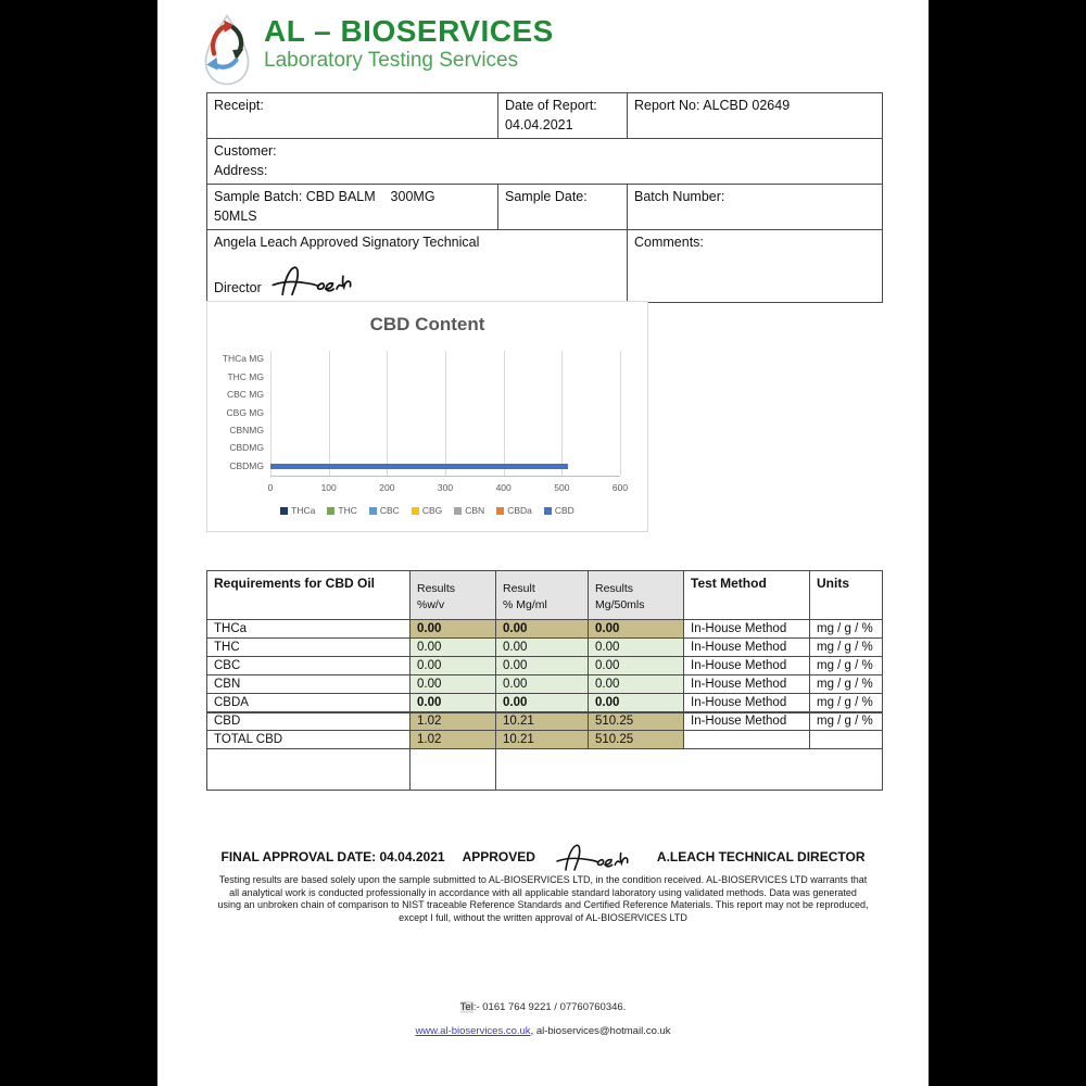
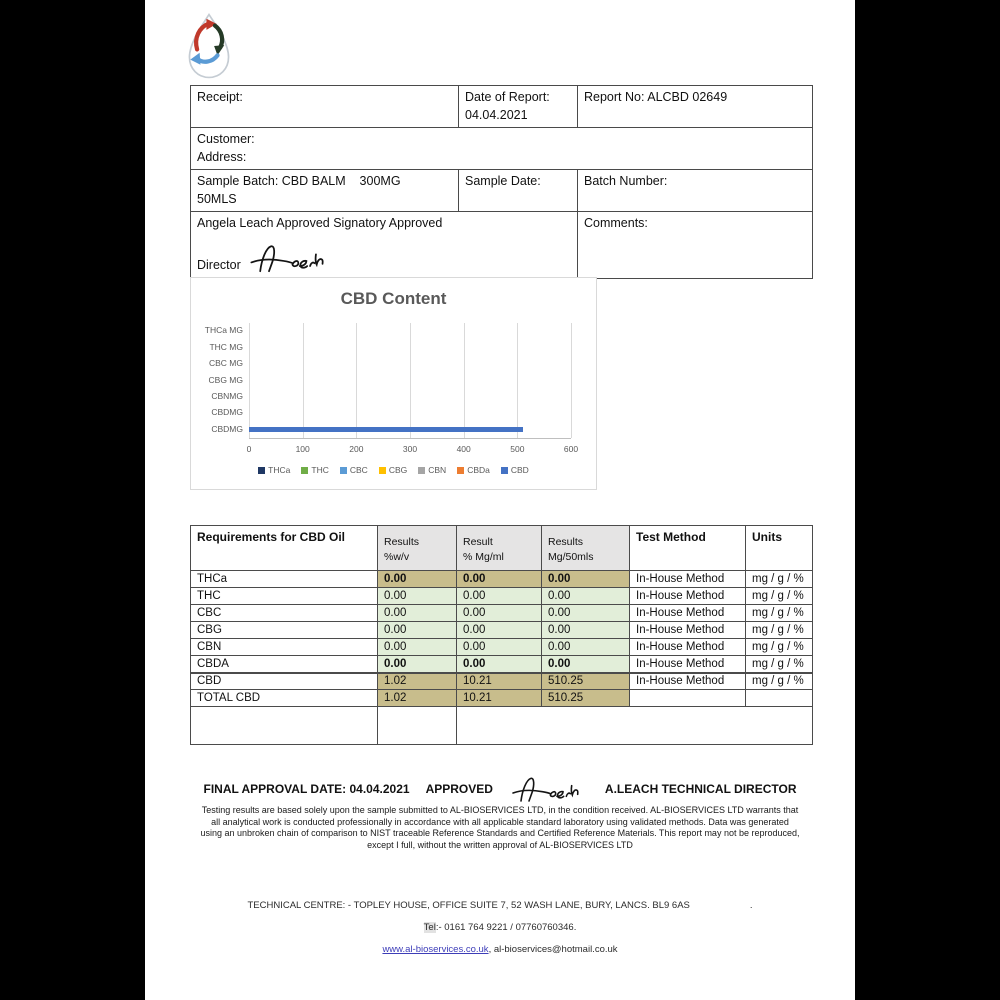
- AL – BIOSERVICES
- Laboratory Testing Services
  Receipt:	Date of Report: 04.04.2021	Report No: ALCBD 02649
  Customer: Address:
  Sample Batch: CBD BALM 300MG 50MLS	Sample Date:	Batch Number:
- Angela Leach Approved Signatory Technical Director	Comments:
+ Angela Leach Approved Signatory Approved Director	Comments:
  CBD Content
  THCa MG
  THC MG
  CBC MG
  CBG MG
  CBNMG
  CBDMG
  CBDMG
  0
  100
  200
  300
  400
  500
  600
  THCa
  THC
  CBC
  CBG
  CBN
  CBDa
  CBD
  Requirements for CBD Oil	Results %w/v	Result % Mg/ml	Results Mg/50mls	Test Method	Units
  THCa	0.00	0.00	0.00	In-House Method	mg / g / %
  THC	0.00	0.00	0.00	In-House Method	mg / g / %
  CBC	0.00	0.00	0.00	In-House Method	mg / g / %
+ CBG	0.00	0.00	0.00	In-House Method	mg / g / %
  CBN	0.00	0.00	0.00	In-House Method	mg / g / %
  CBDA	0.00	0.00	0.00	In-House Method	mg / g / %
  CBD	1.02	10.21	510.25	In-House Method	mg / g / %
  TOTAL CBD	1.02	10.21	510.25
  FINAL APPROVAL DATE: 04.04.2021
  APPROVED
  A.LEACH TECHNICAL DIRECTOR
  Testing results are based solely upon the sample submitted to AL-BIOSERVICES LTD, in the condition received. AL-BIOSERVICES LTD warrants that all analytical work is conducted professionally in accordance with all applicable standard laboratory using validated methods. Data was generated using an unbroken chain of comparison to NIST traceable Reference Standards and Certified Reference Materials. This report may not be reproduced, except I full, without the written approval of AL-BIOSERVICES LTD
+ TECHNICAL CENTRE: - TOPLEY HOUSE, OFFICE SUITE 7, 52 WASH LANE, BURY, LANCS. BL9 6AS .
  Tel:- 0161 764 9221 / 07760760346.
  www.al-bioservices.co.uk, al-bioservices@hotmail.co.uk
